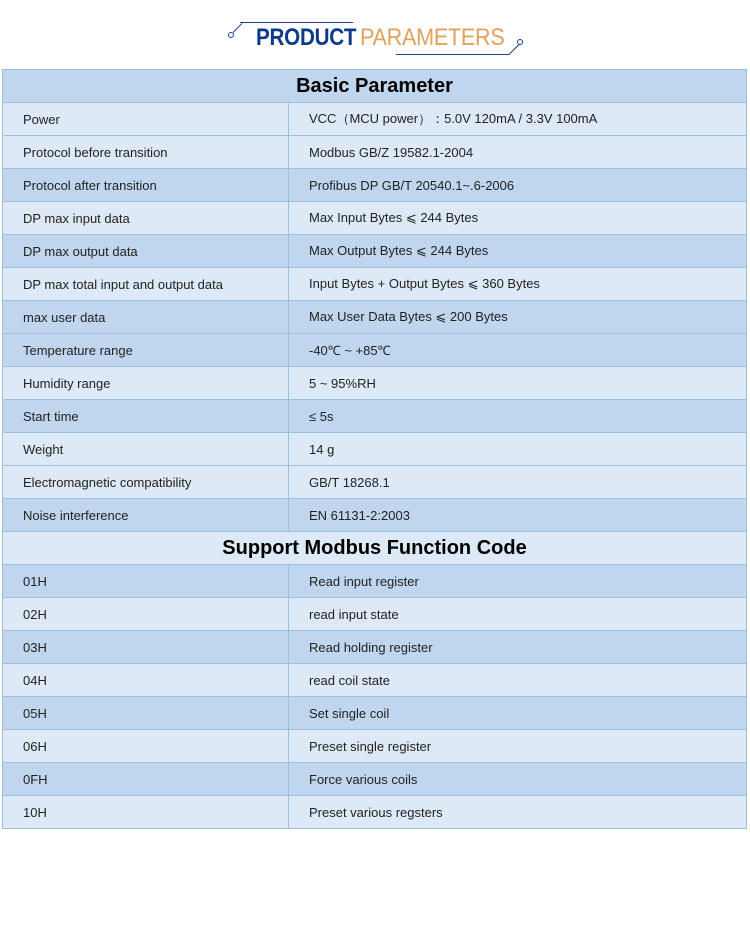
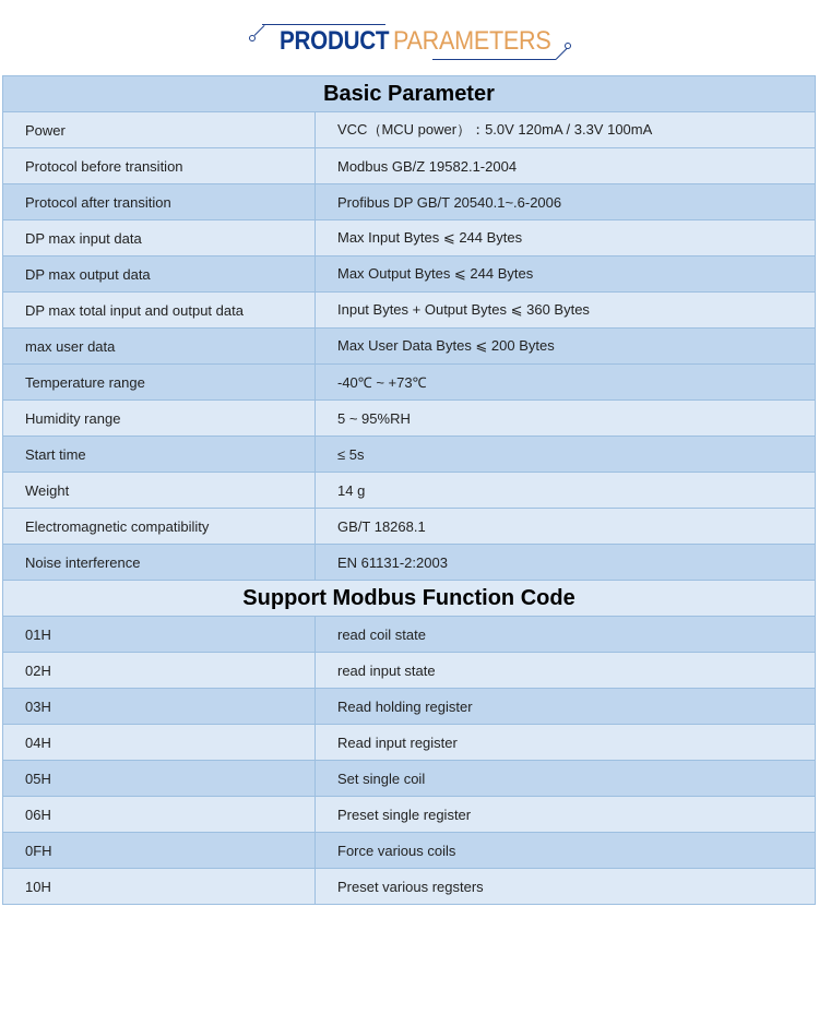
  PRODUCT PARAMETERS
  Basic Parameter
  Power	VCC（MCU power）：5.0V 120mA / 3.3V 100mA
  Protocol before transition	Modbus GB/Z 19582.1-2004
  Protocol after transition	Profibus DP GB/T 20540.1~.6-2006
  DP max input data	Max Input Bytes ⩽ 244 Bytes
  DP max output data	Max Output Bytes ⩽ 244 Bytes
  DP max total input and output data	Input Bytes + Output Bytes ⩽ 360 Bytes
  max user data	Max User Data Bytes ⩽ 200 Bytes
- Temperature range	-40℃ ~ +85℃
+ Temperature range	-40℃ ~ +73℃
  Humidity range	5 ~ 95%RH
  Start time	≤ 5s
  Weight	14 g
  Electromagnetic compatibility	GB/T 18268.1
  Noise interference	EN 61131-2:2003
  Support Modbus Function Code
- 01H	Read input register
+ 01H	read coil state
  02H	read input state
  03H	Read holding register
- 04H	read coil state
+ 04H	Read input register
  05H	Set single coil
  06H	Preset single register
  0FH	Force various coils
  10H	Preset various regsters
